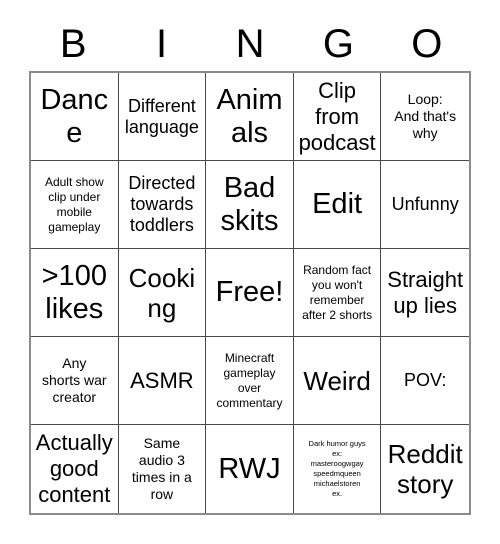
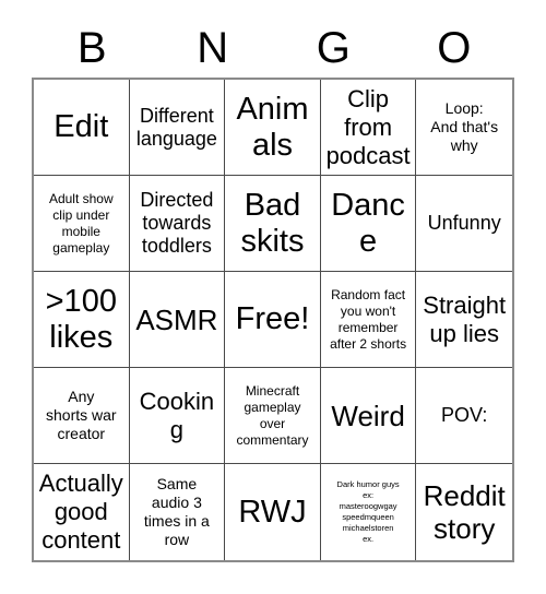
  B
- I
  N
  G
  O
- Dance
+ Edit
  Different
  language
  Animals
  Clip
  from
  podcast
  Loop:
  And that's
  why
  Adult show
  clip under
  mobile
  gameplay
  Directed
  towards
  toddlers
  Bad
  skits
- Edit
+ Dance
  Unfunny
  >100
  likes
- Cooking
+ ASMR
  Free!
  Random fact
  you won't
  remember
  after 2 shorts
  Straight
  up lies
  Any
  shorts war
  creator
- ASMR
+ Cooking
  Minecraft
  gameplay
  over
  commentary
  Weird
  POV:
  Actually
  good
  content
  Same
  audio 3
  times in a
  row
  RWJ
  Dark humor guys
  ex:
  masteroogwgay
  speedmqueen
  michaelstoren
  ex.
  Reddit
  story
